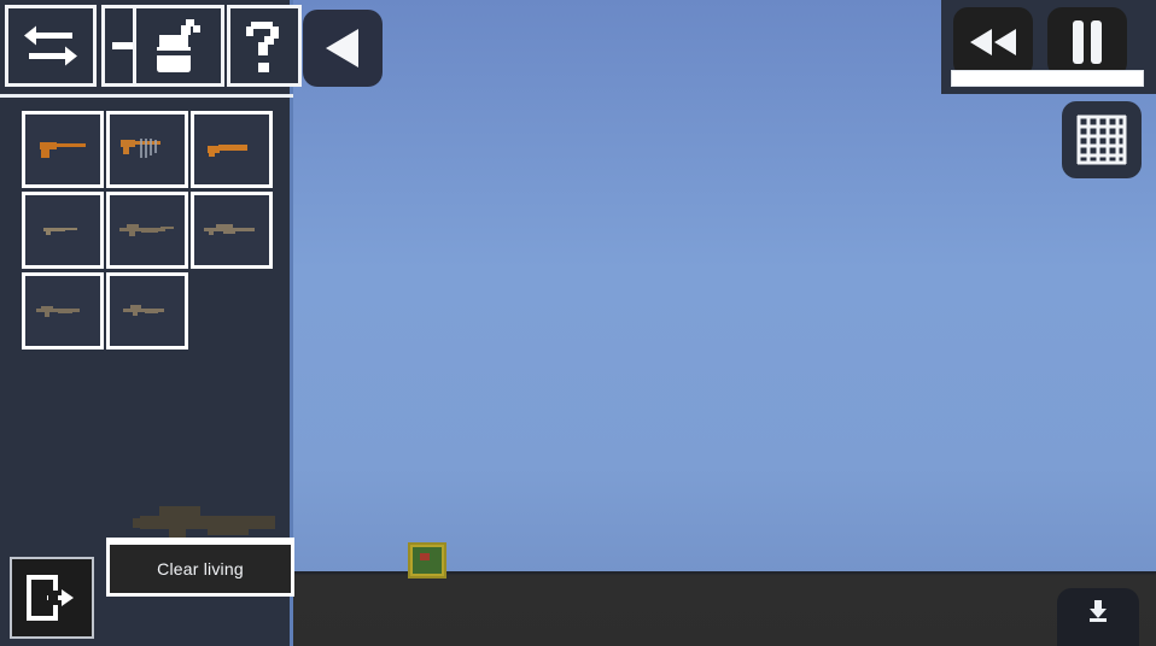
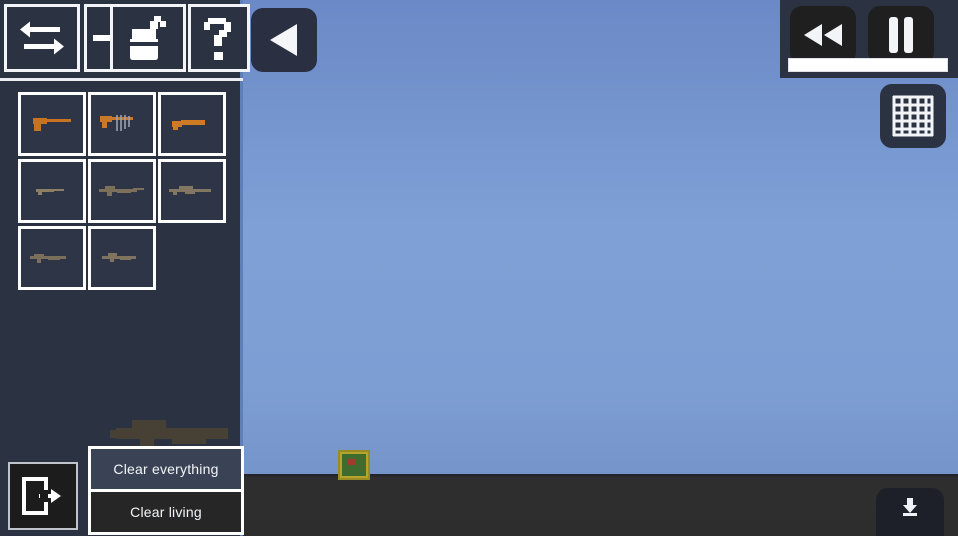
+ Clear everything
  Clear living
